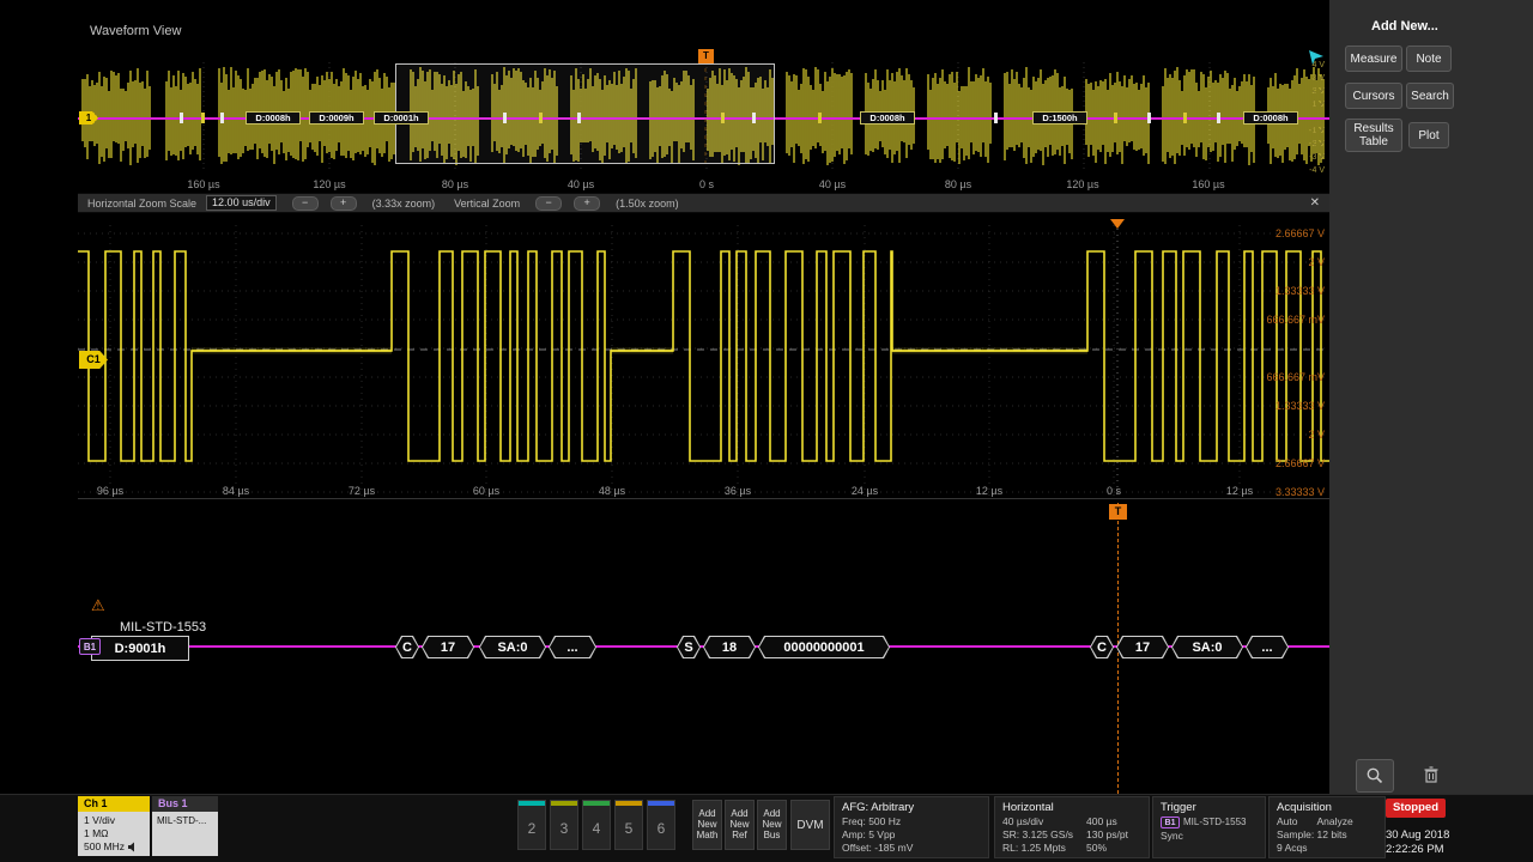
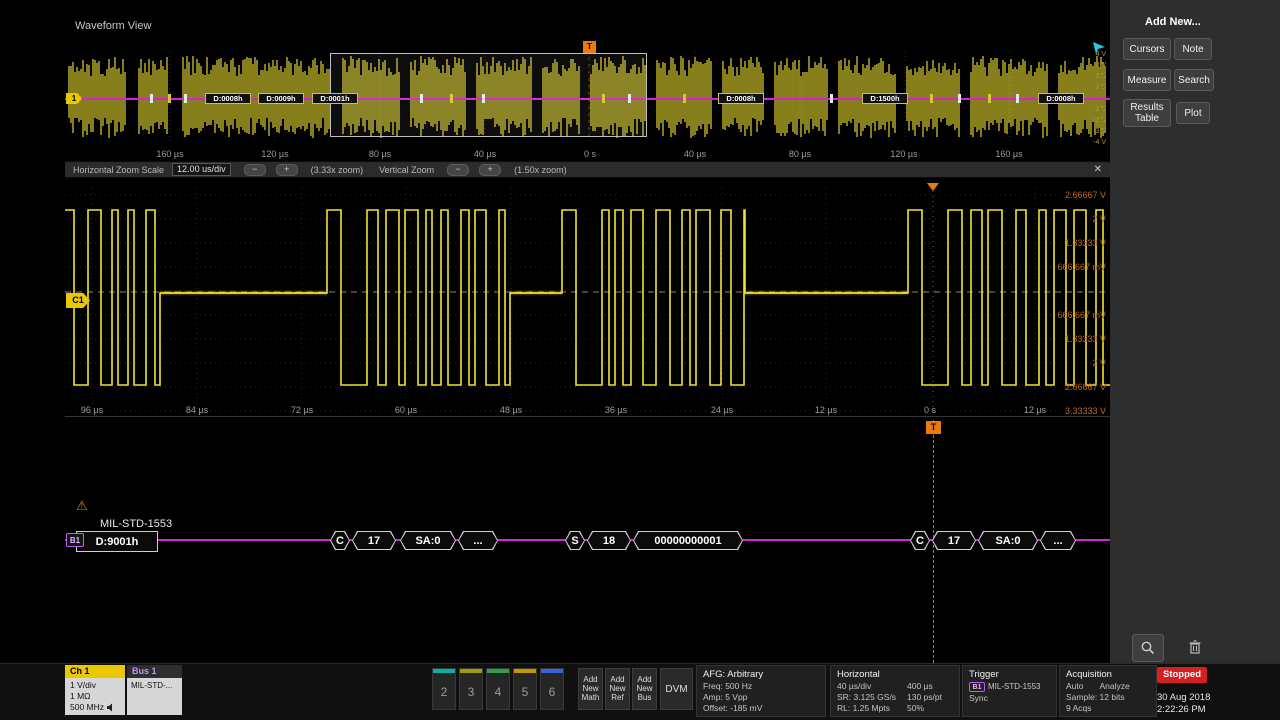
  Waveform View
  T
  1
  Horizontal Zoom Scale
  12.00 us/div
  −
  +
  (3.33x zoom)
  Vertical Zoom
  −
  +
  (1.50x zoom)
  ✕
  C1
  T
  ⚠
  MIL-STD-1553
  B1
  Add New...
- Measure
+ Cursors
  Note
- Cursors
+ Measure
  Search
  Results Table
  Plot
  Ch 1
  1 V/div
  1 MΩ
  500 MHz
  Bus 1
  MIL-STD-...
  DVM
  AFG: Arbitrary
  Freq: 500 Hz
  Amp: 5 Vpp
  Offset: -185 mV
  Horizontal
  40 µs/div
  400 µs
  SR: 3.125 GS/s
  130 ps/pt
  RL: 1.25 Mpts
  50%
  Trigger
  MIL-STD-1553
  Sync
  Acquisition
  Auto
  Analyze
  Sample: 12 bits
  9 Acqs
  Stopped
  30 Aug 2018
  2:22:26 PM
  160 µs
  120 µs
  80 µs
  40 µs
  0 s
  40 µs
  80 µs
  120 µs
  160 µs
  2.66667 V
  2 V
  1.33333 V
  666.667 mV
  666.667 mV
  1.33333 V
  2 V
  2.66667 V
  3.33333 V
  96 µs
  84 µs
  72 µs
  60 µs
  48 µs
  36 µs
  24 µs
  12 µs
  0 s
  12 µs
  D:0008h
  D:0009h
  D:0001h
  D:0008h
  D:1500h
  D:0008h
  D:9001h
  C
  17
  SA:0
  ...
  S
  18
  00000000001
  C
  17
  SA:0
  ...
  2
  3
  4
  5
  6
  Add
  New
  Math
  Add
  New
  Ref
  Add
  New
  Bus
